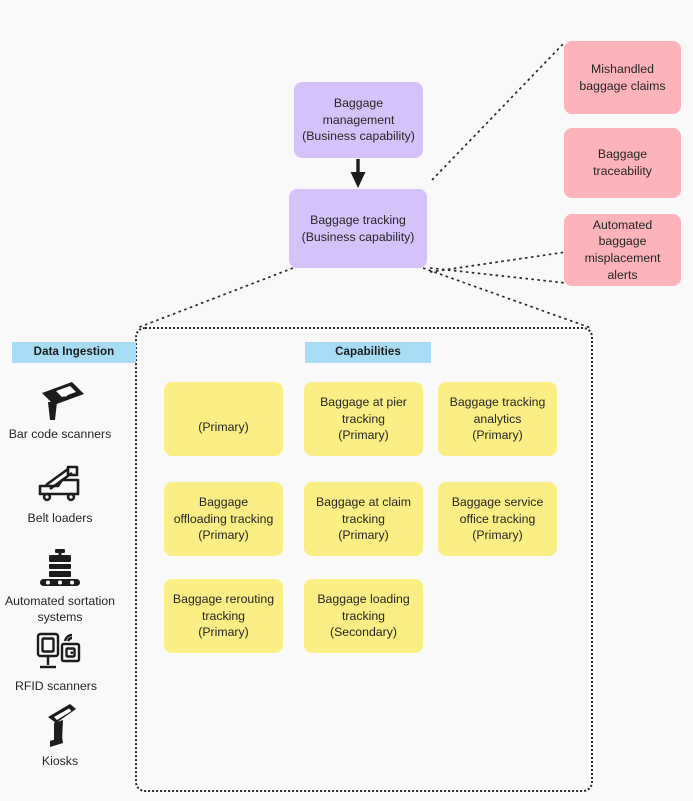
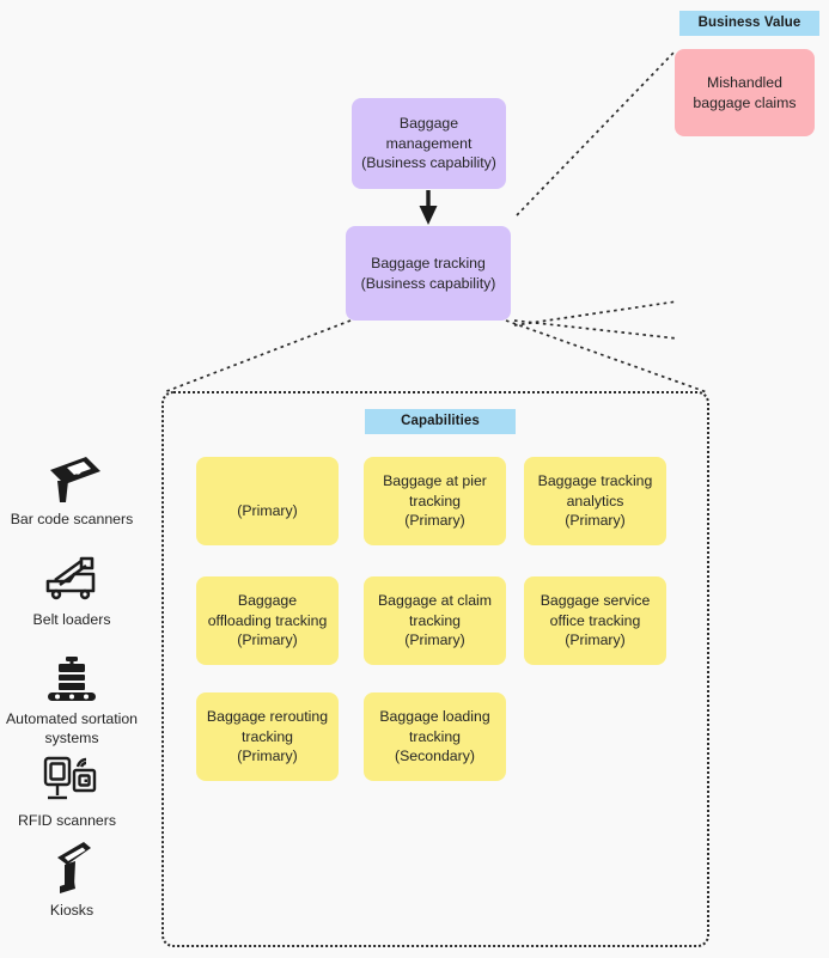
+ Business Value
  Mishandled baggage claims
- Baggage traceability
- Automated baggage misplacement alerts
  Baggage management
  (Business capability)
  Baggage tracking
  (Business capability)
  Capabilities
  (Primary)
  Baggage at pier tracking
  (Primary)
  Baggage tracking analytics
  (Primary)
  Baggage offloading tracking
  (Primary)
  Baggage at claim tracking
  (Primary)
  Baggage service office tracking
  (Primary)
  Baggage rerouting tracking
  (Primary)
  Baggage loading tracking
  (Secondary)
- Data Ingestion
  Bar code scanners
  Belt loaders
  Automated sortation systems
  RFID scanners
  Kiosks
